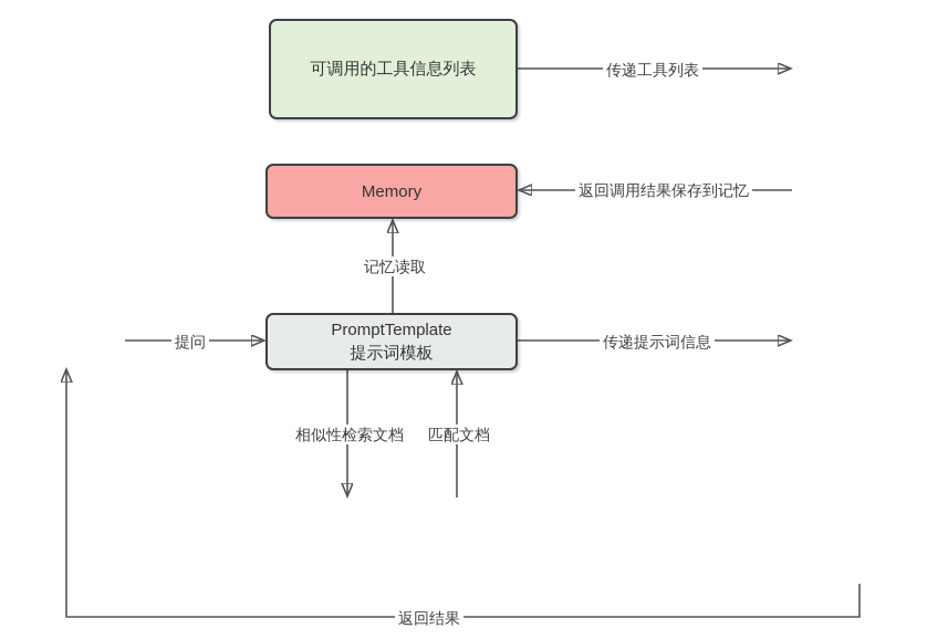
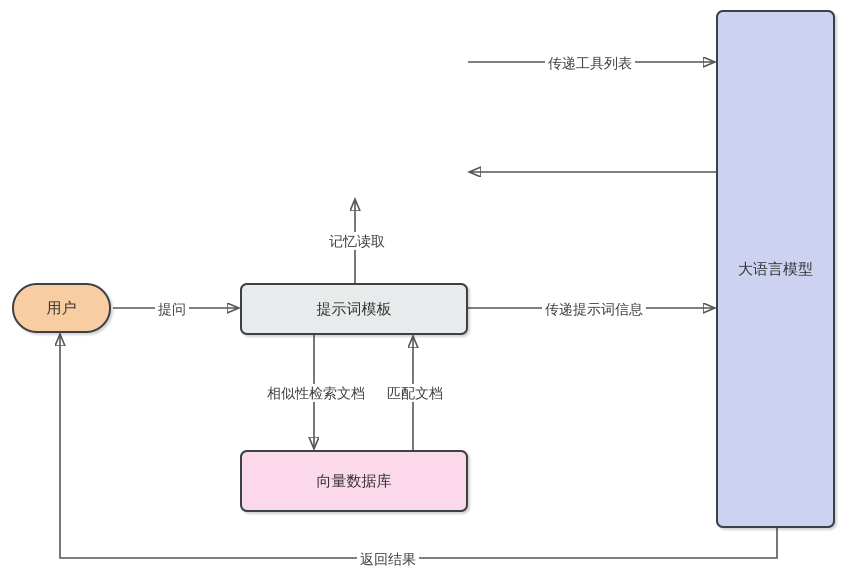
- 可调用的工具信息列表
- Memory
- PromptTemplate
  提示词模板
+ 向量数据库
+ 用户
+ 大语言模型
  传递工具列表
- 返回调用结果保存到记忆
  记忆读取
  提问
  传递提示词信息
  相似性检索文档
  匹配文档
  返回结果
